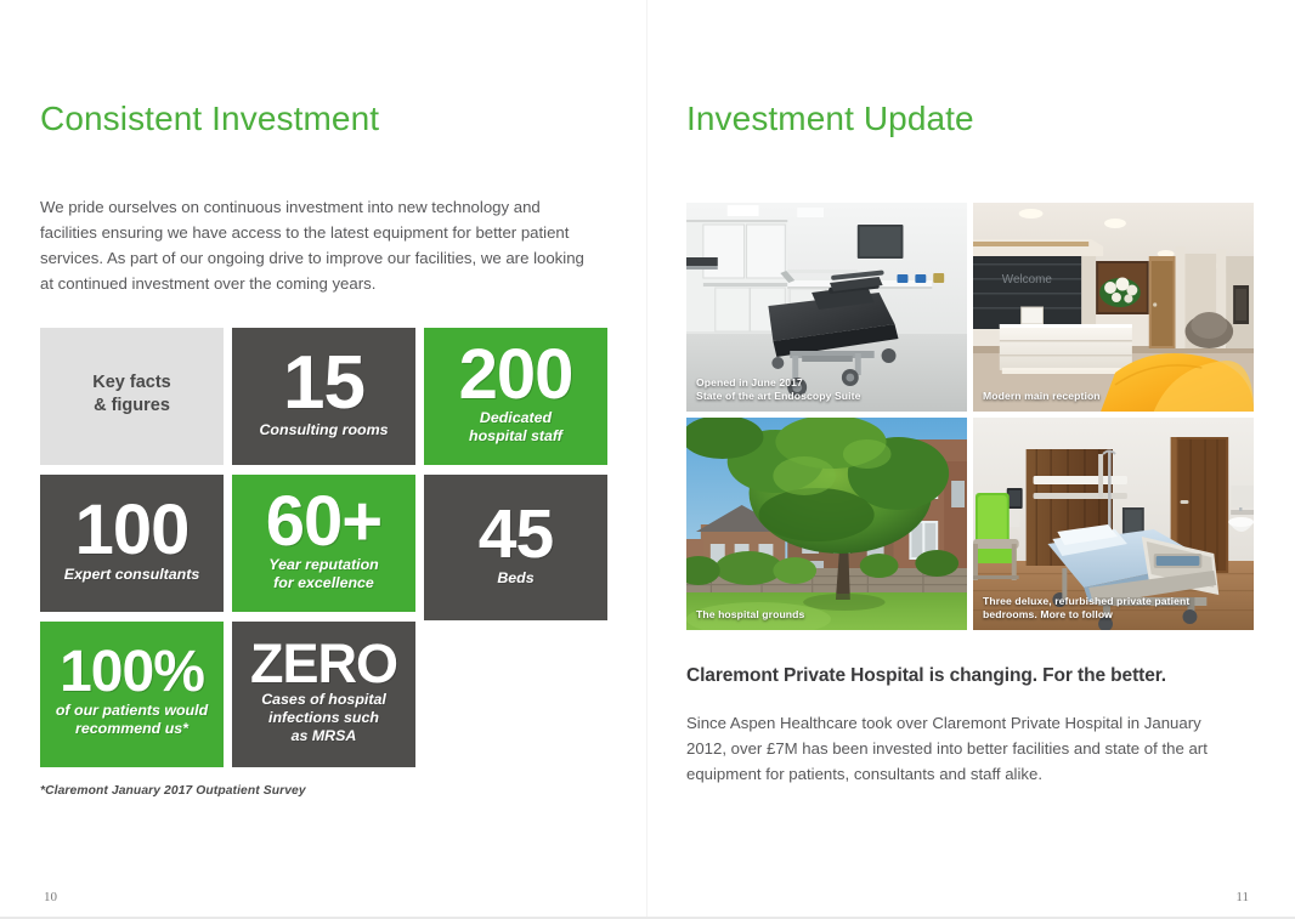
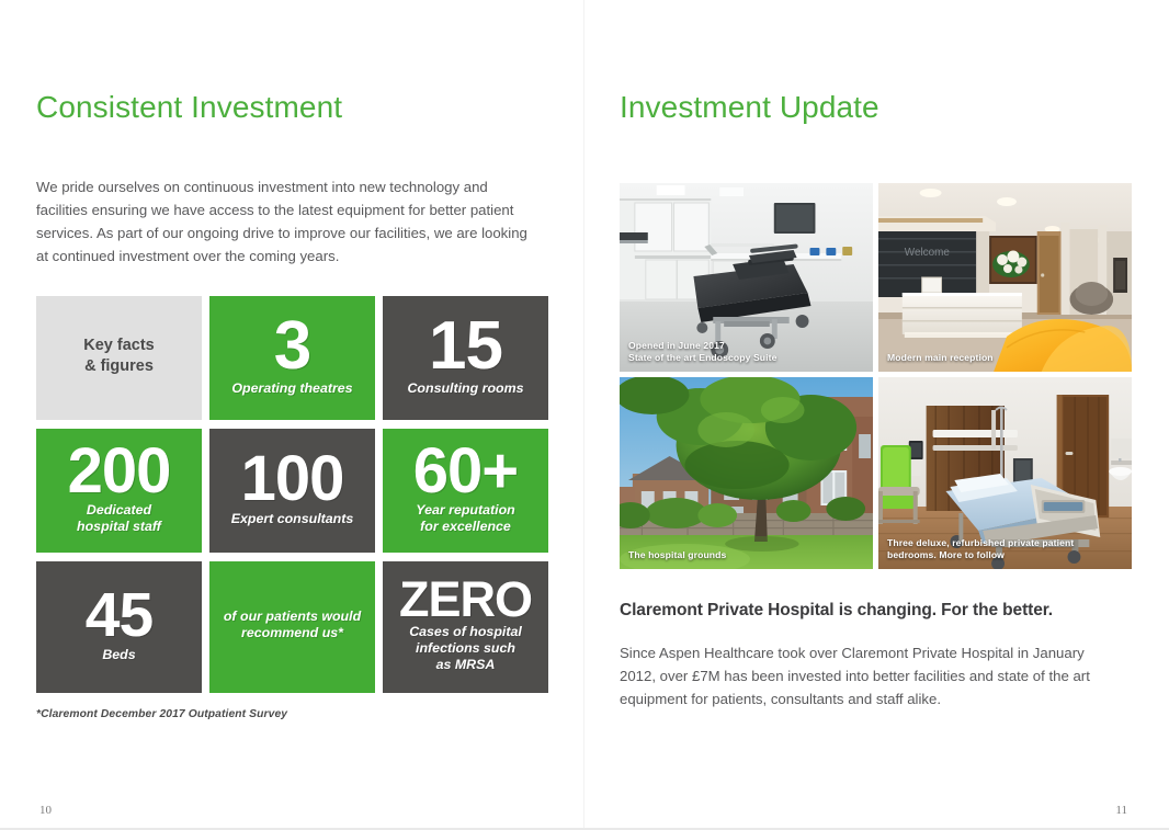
  Consistent Investment
  We pride ourselves on continuous investment into new technology and facilities ensuring we have access to the latest equipment for better patient services. As part of our ongoing drive to improve our facilities, we are looking at continued investment over the coming years.
  Key facts
  & figures
+ 3
+ Operating theatres
  15
  Consulting rooms
  200
  Dedicated
  hospital staff
  100
  Expert consultants
  60+
  Year reputation
  for excellence
  45
  Beds
- 100%
  of our patients would
  recommend us*
  ZERO
  Cases of hospital
  infections such
  as MRSA
- *Claremont January 2017 Outpatient Survey
+ *Claremont December 2017 Outpatient Survey
  10
  Investment Update
  Opened in June 2017
  State of the art Endoscopy Suite
  Welcome
  Modern main reception
  The hospital grounds
  Three deluxe, refurbished private patient
  bedrooms. More to follow
  Claremont Private Hospital is changing. For the better.
  Since Aspen Healthcare took over Claremont Private Hospital in January 2012, over £7M has been invested into better facilities and state of the art equipment for patients, consultants and staff alike.
  11
